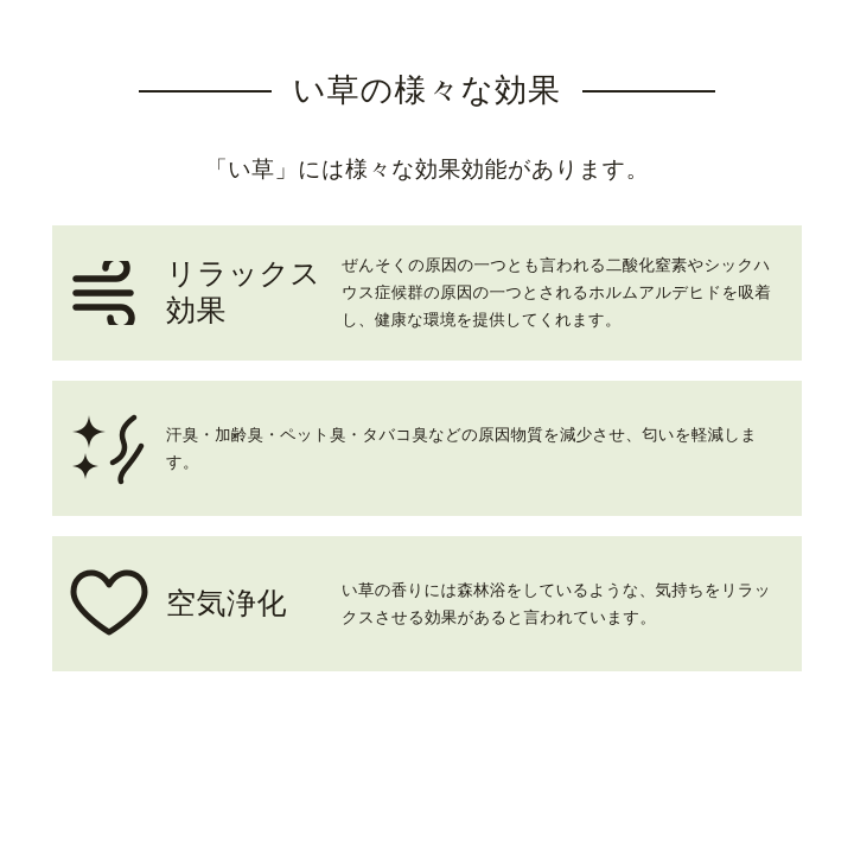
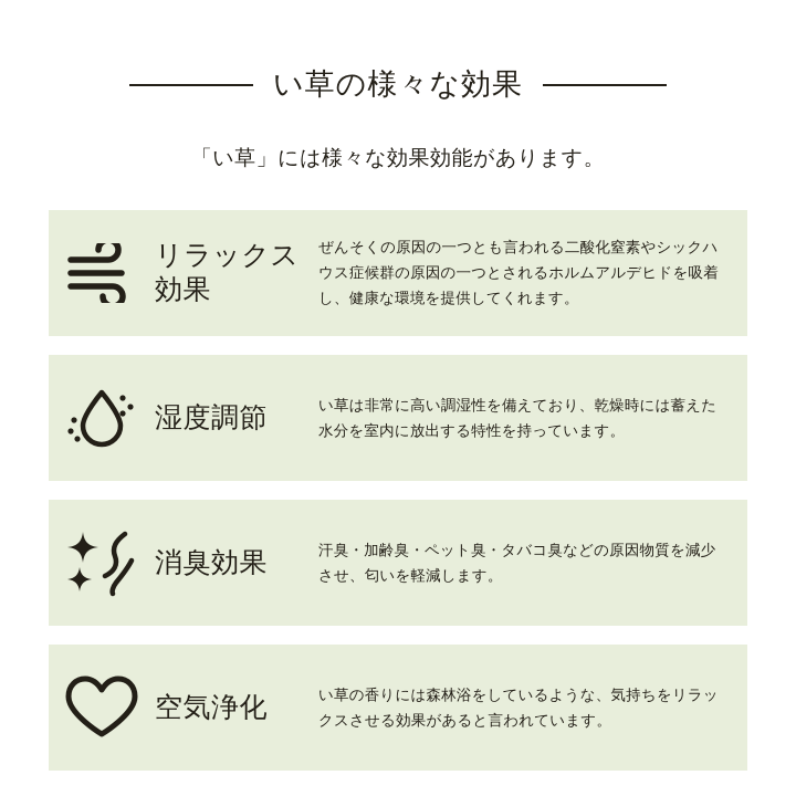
  い草の様々な効果
  「い草」には様々な効果効能があります。
  リラックス効果
  ぜんそくの原因の一つとも言われる二酸化窒素やシックハウス症候群の原因の一つとされるホルムアルデヒドを吸着し、健康な環境を提供してくれます。
+ 湿度調節
+ い草は非常に高い調湿性を備えており、乾燥時には蓄えた水分を室内に放出する特性を持っています。
+ 消臭効果
  汗臭・加齢臭・ペット臭・タバコ臭などの原因物質を減少させ、匂いを軽減します。
  空気浄化
  い草の香りには森林浴をしているような、気持ちをリラックスさせる効果があると言われています。
